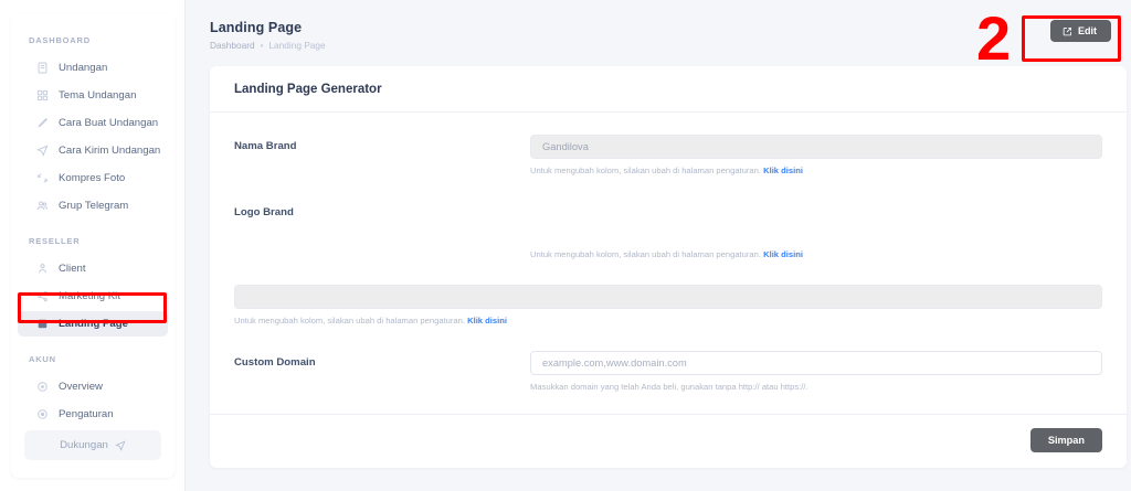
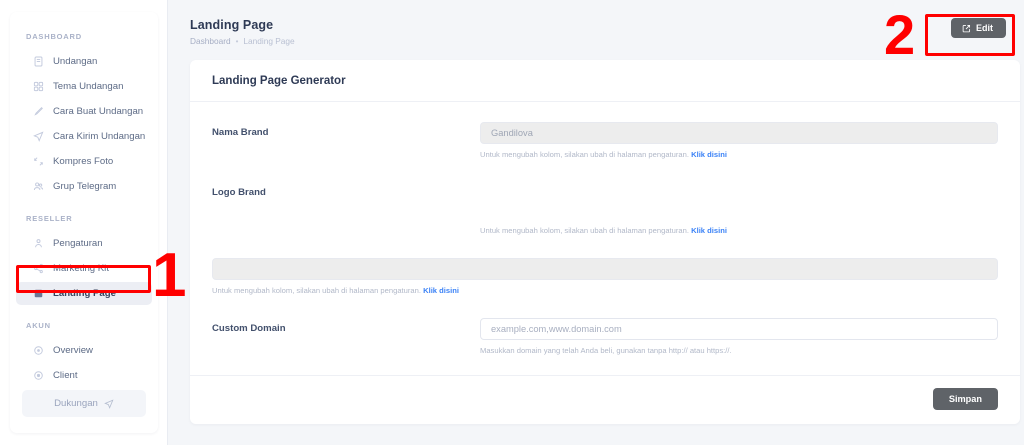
  DASHBOARD
  Undangan
  Tema Undangan
  Cara Buat Undangan
  Cara Kirim Undangan
  Kompres Foto
  Grup Telegram
  RESELLER
- Client
+ Pengaturan
  Marketing Kit
  Landing Page
  AKUN
  Overview
- Pengaturan
+ Client
  Dukungan
  Landing Page
  Dashboard
  •
  Landing Page
  Edit
  Landing Page Generator
  Nama Brand
  Gandilova
  Untuk mengubah kolom, silakan ubah di halaman pengaturan. Klik disini
  Logo Brand
  Untuk mengubah kolom, silakan ubah di halaman pengaturan. Klik disini
  Untuk mengubah kolom, silakan ubah di halaman pengaturan. Klik disini
  Custom Domain
  example.com,www.domain.com
  Masukkan domain yang telah Anda beli, gunakan tanpa http:// atau https://.
  Simpan
+ 1
  2
